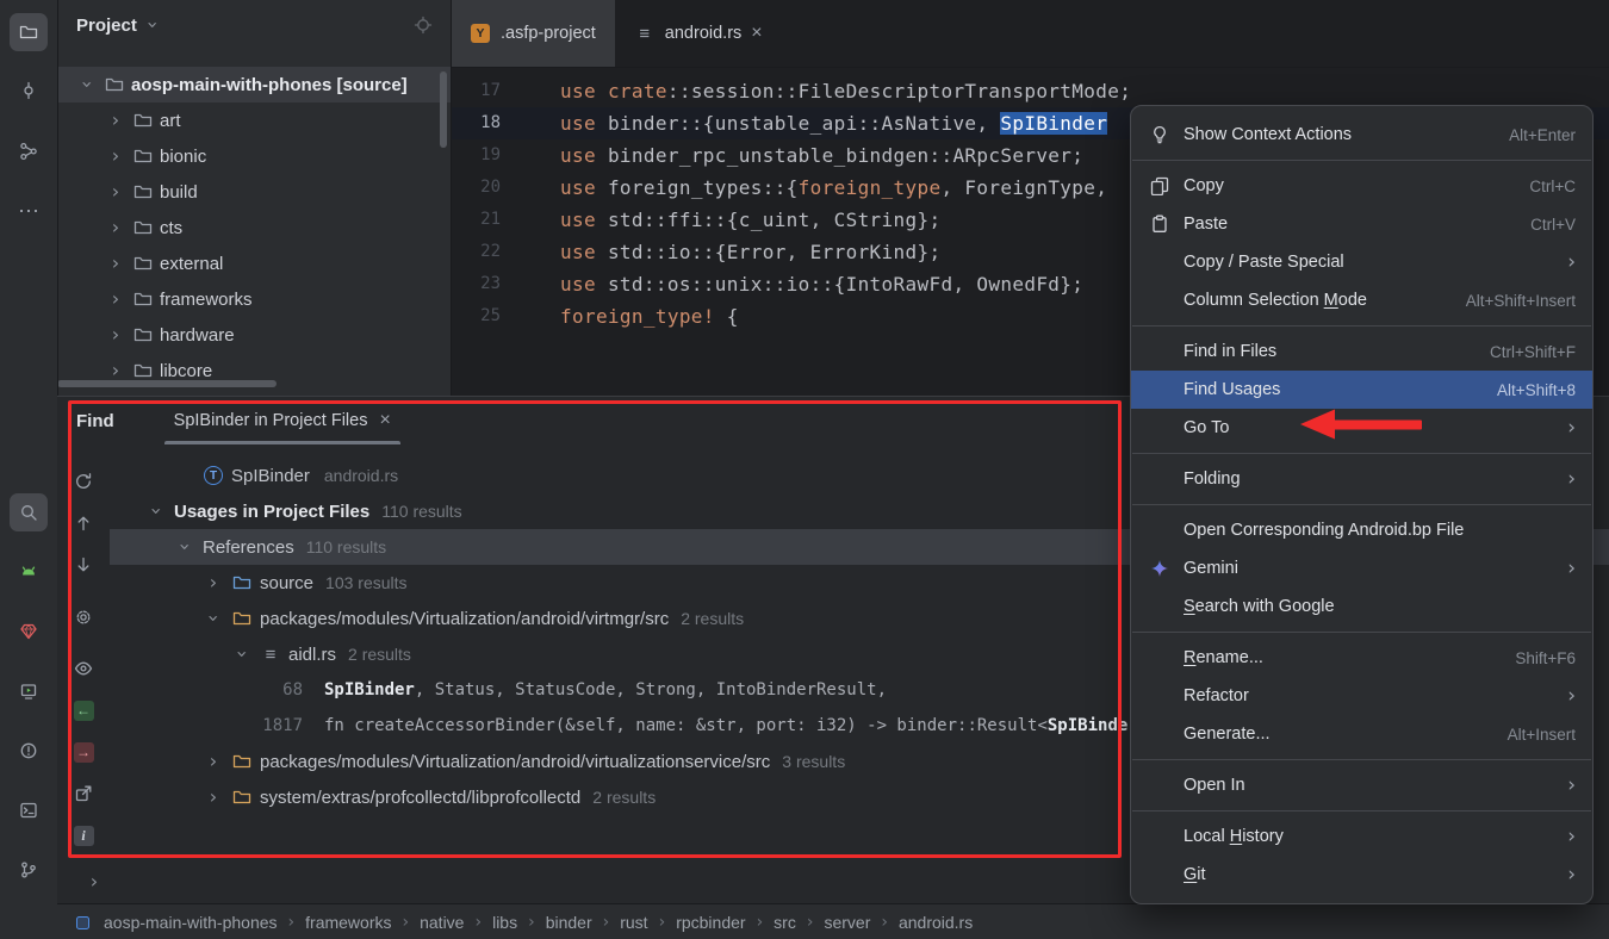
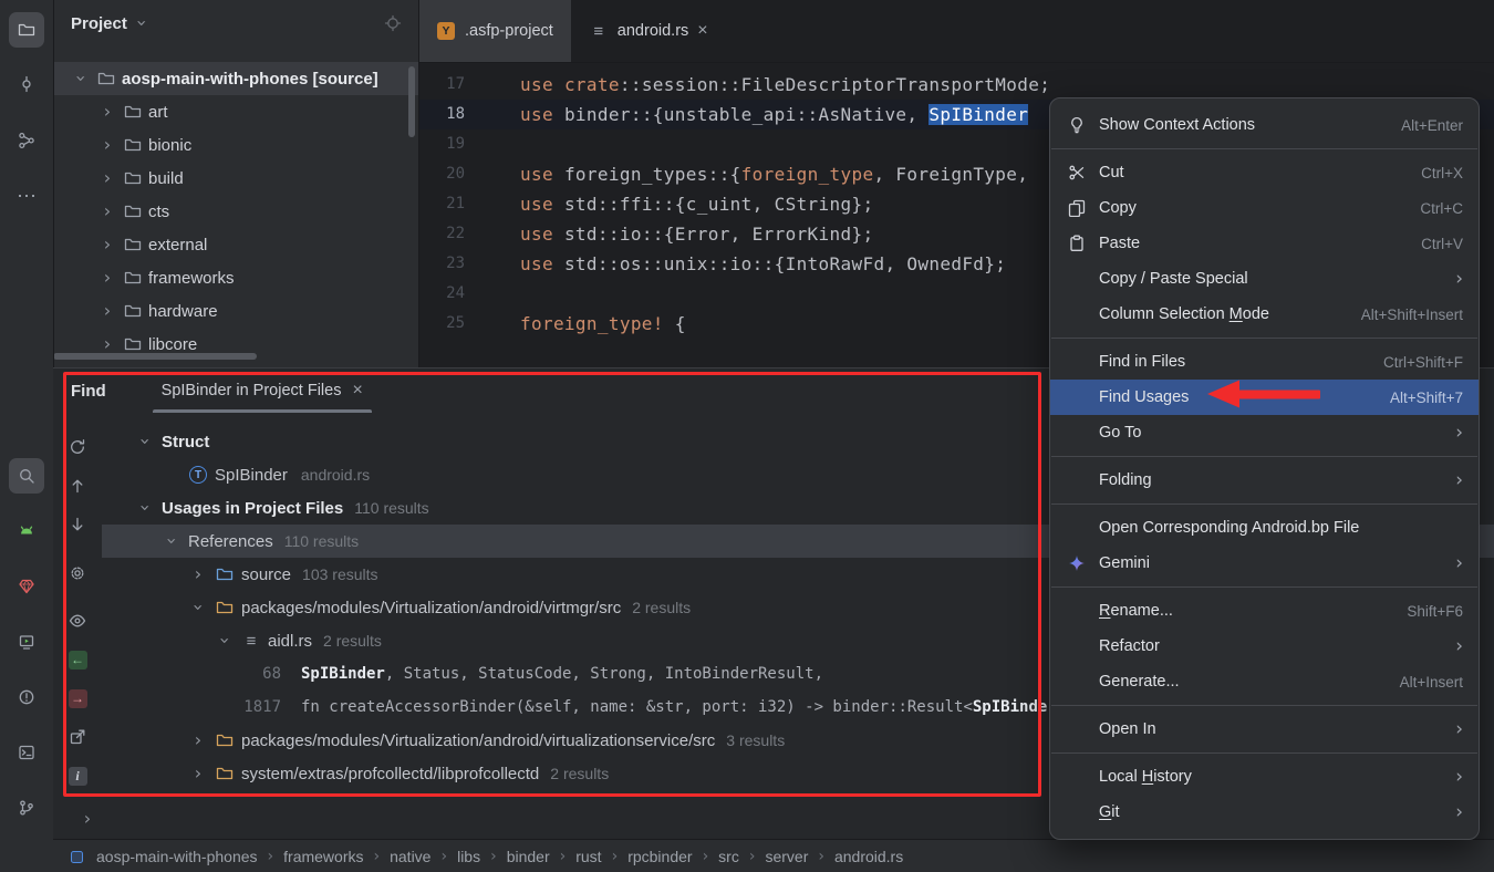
  ⋯
  Project
  aosp-main-with-phones [source]
  ›
  art
  ›
  bionic
  ›
  build
  ›
  cts
  ›
  external
  ›
  frameworks
  ›
  hardware
  ›
  libcore
  Y
  .asfp-project
  ≡
  android.rs
  ×
  17
  use crate::session::FileDescriptorTransportMode;
  18
  use binder::{unstable_api::AsNative, SpIBinder
  19
- use binder_rpc_unstable_bindgen::ARpcServer;
  20
  use foreign_types::{foreign_type, ForeignType,
  21
  use std::ffi::{c_uint, CString};
  22
  use std::io::{Error, ErrorKind};
  23
  use std::os::unix::io::{IntoRawFd, OwnedFd};
+ 24
  25
  foreign_type! {
  Find
  SpIBinder in Project Files
  ×
  ←
  →
  i
+ Struct
  T
  SpIBinder
  android.rs
  Usages in Project Files
  110 results
  References
  110 results
  ›
  source
  103 results
  packages/modules/Virtualization/android/virtmgr/src
  2 results
  ≡
  aidl.rs
  2 results
  68
  SpIBinder, Status, StatusCode, Strong, IntoBinderResult,
  1817
  fn createAccessorBinder(&self, name: &str, port: i32) -> binder::Result<SpIBinde
  ›
  packages/modules/Virtualization/android/virtualizationservice/src
  3 results
  ›
  system/extras/profcollectd/libprofcollectd
  2 results
  ›
  aosp-main-with-phones
  ›
  frameworks
  ›
  native
  ›
  libs
  ›
  binder
  ›
  rust
  ›
  rpcbinder
  ›
  src
  ›
  server
  ›
  android.rs
  Show Context Actions
  Alt+Enter
+ Cut
+ Ctrl+X
  Copy
  Ctrl+C
  Paste
  Ctrl+V
  Copy / Paste Special
  ›
  Column Selection Mode
  Alt+Shift+Insert
  Find in Files
  Ctrl+Shift+F
  Find Usages
- Alt+Shift+8
+ Alt+Shift+7
  Go To
  ›
  Folding
  ›
  Open Corresponding Android.bp File
  Gemini
  ›
- Search with Google
  Rename...
  Shift+F6
  Refactor
  ›
  Generate...
  Alt+Insert
  Open In
  ›
  Local History
  ›
  Git
  ›
